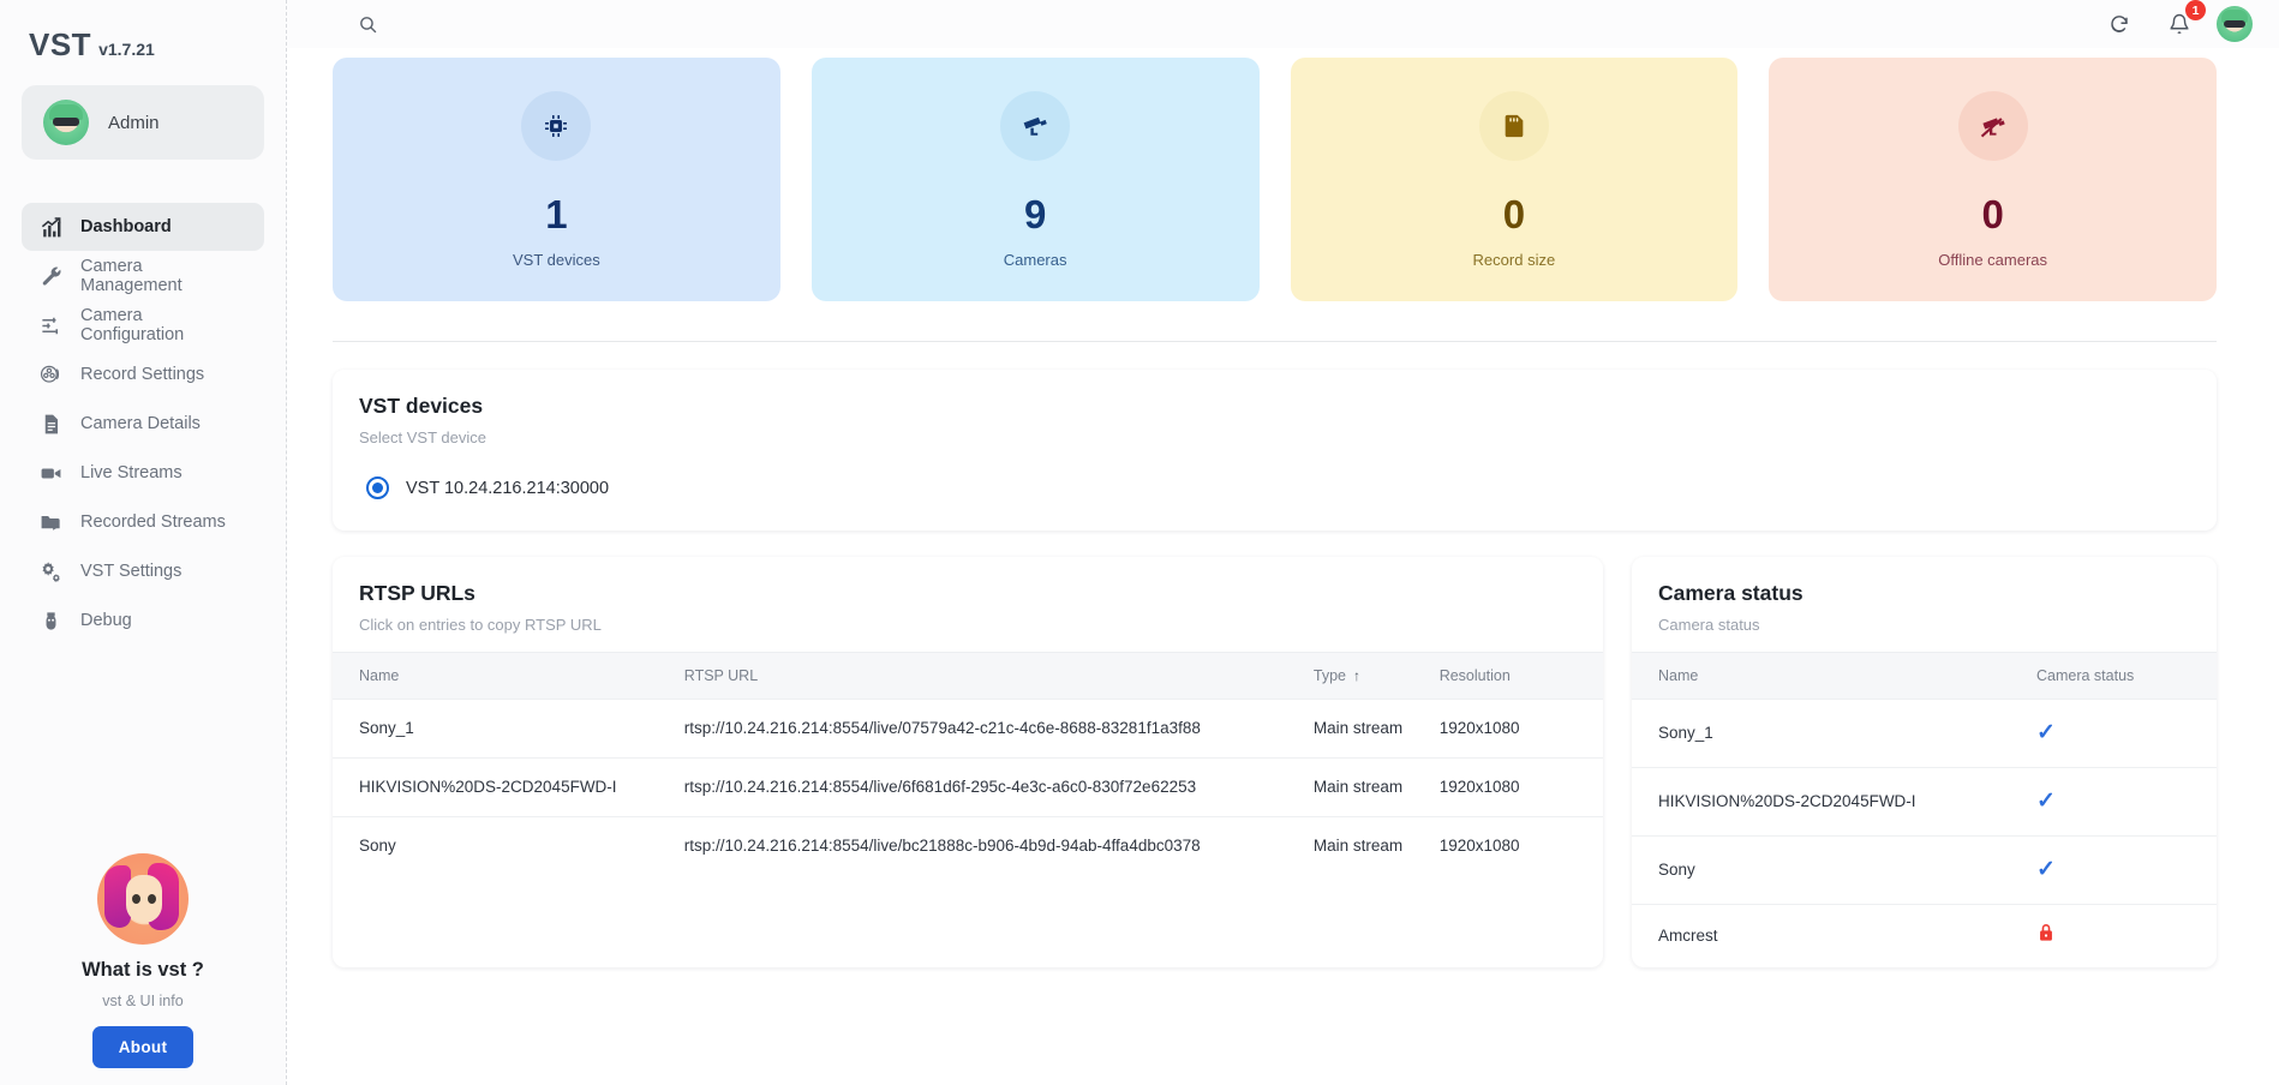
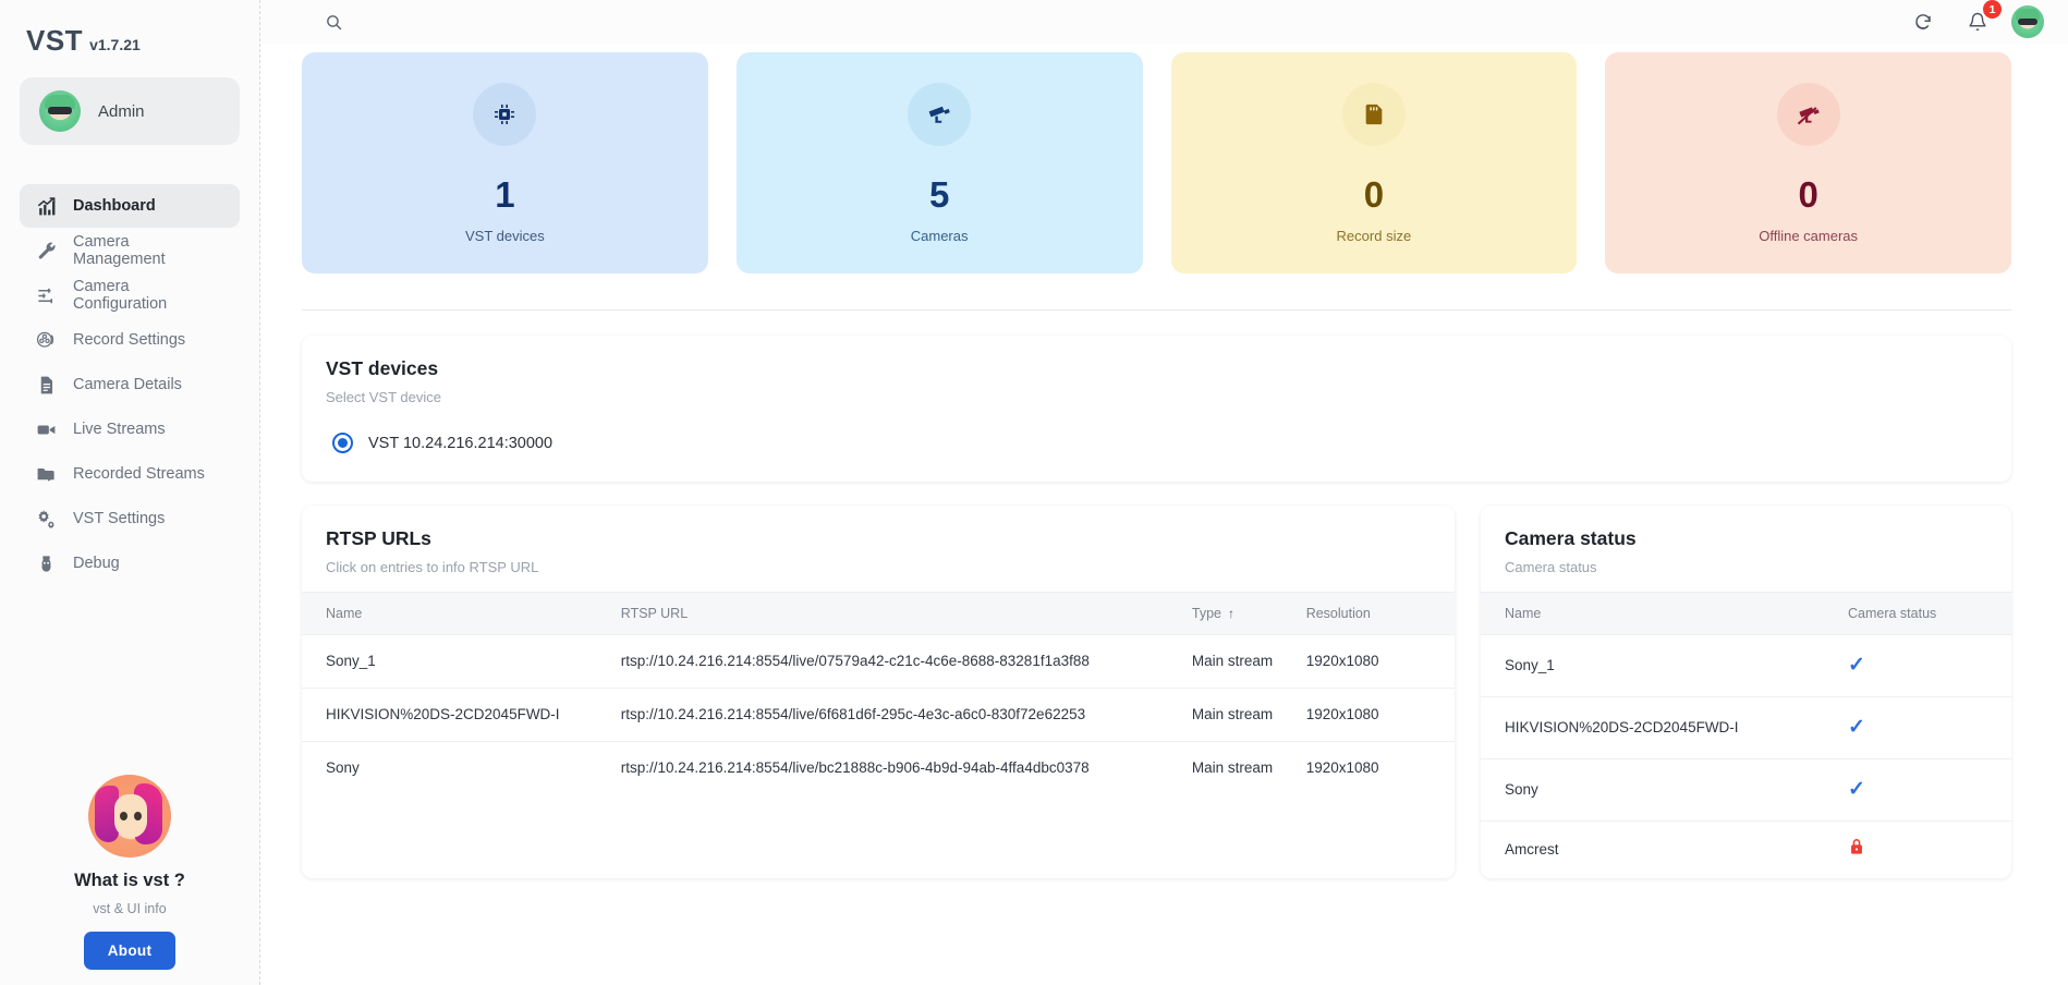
  VST
  v1.7.21
  Admin
  Dashboard
  Camera Management
  Camera Configuration
  Record Settings
  Camera Details
  Live Streams
  Recorded Streams
  VST Settings
  Debug
  What is vst ?
  vst & UI info
  About
  1
  1
  VST devices
- 9
+ 5
  Cameras
  0
  Record size
  0
  Offline cameras
  VST devices
  Select VST device
  VST 10.24.216.214:30000
  RTSP URLs
- Click on entries to copy RTSP URL
+ Click on entries to info RTSP URL
  Name	RTSP URL	Type ↑	Resolution
  Sony_1	rtsp://10.24.216.214:8554/live/07579a42-c21c-4c6e-8688-83281f1a3f88	Main stream	1920x1080
  HIKVISION%20DS-2CD2045FWD-I	rtsp://10.24.216.214:8554/live/6f681d6f-295c-4e3c-a6c0-830f72e62253	Main stream	1920x1080
  Sony	rtsp://10.24.216.214:8554/live/bc21888c-b906-4b9d-94ab-4ffa4dbc0378	Main stream	1920x1080
  Camera status
  Camera status
  Name	Camera status
  Sony_1	✓
  HIKVISION%20DS-2CD2045FWD-I	✓
  Sony	✓
  Amcrest
